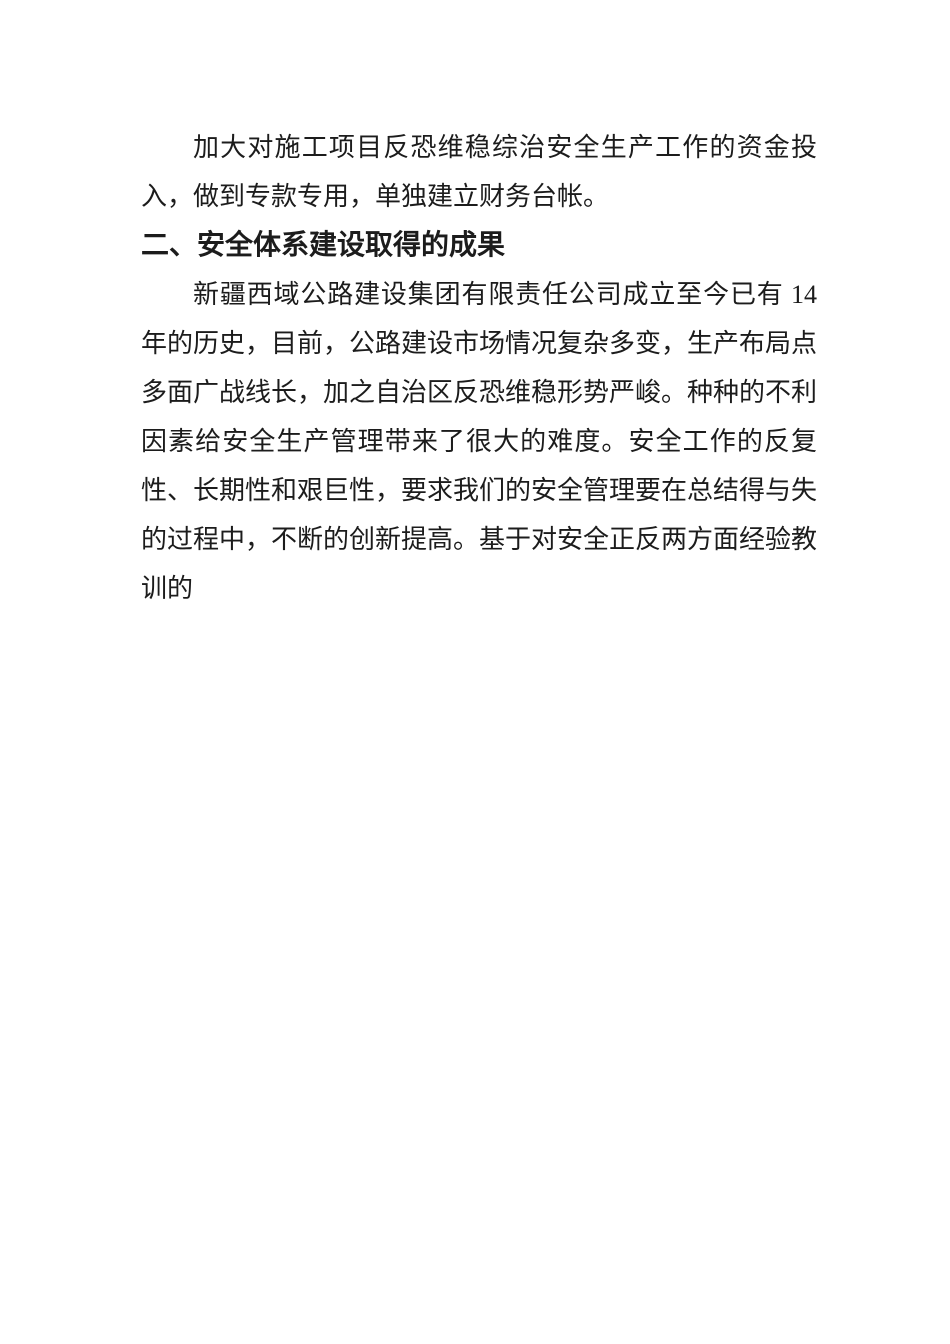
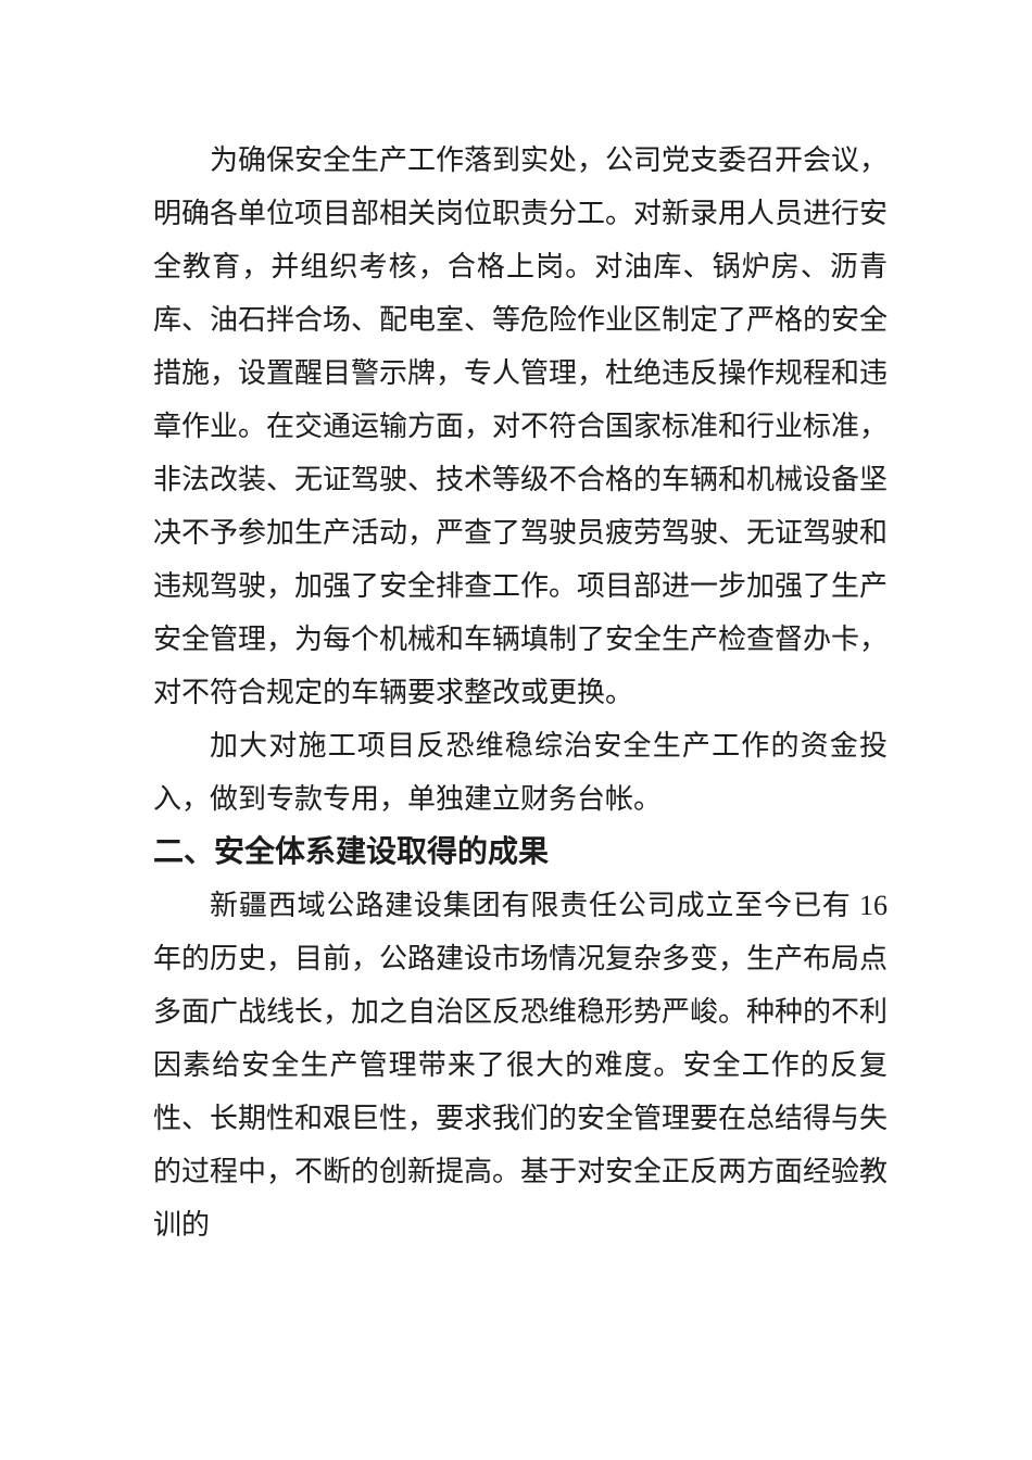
+ 为确保安全生产工作落到实处，公司党支委召开会议，明确各单位项目部相关岗位职责分工。对新录用人员进行安全教育，并组织考核，合格上岗。对油库、锅炉房、沥青库、油石拌合场、配电室、等危险作业区制定了严格的安全措施，设置醒目警示牌，专人管理，杜绝违反操作规程和违章作业。在交通运输方面，对不符合国家标准和行业标准，非法改装、无证驾驶、技术等级不合格的车辆和机械设备坚决不予参加生产活动，严查了驾驶员疲劳驾驶、无证驾驶和违规驾驶，加强了安全排查工作。项目部进一步加强了生产安全管理，为每个机械和车辆填制了安全生产检查督办卡，对不符合规定的车辆要求整改或更换。
  加大对施工项目反恐维稳综治安全生产工作的资金投入，做到专款专用，单独建立财务台帐。
  二、安全体系建设取得的成果
- 新疆西域公路建设集团有限责任公司成立至今已有 14 年的历史，目前，公路建设市场情况复杂多变，生产布局点多面广战线长，加之自治区反恐维稳形势严峻。种种的不利因素给安全生产管理带来了很大的难度。安全工作的反复性、长期性和艰巨性，要求我们的安全管理要在总结得与失的过程中，不断的创新提高。基于对安全正反两方面经验教训的
+ 新疆西域公路建设集团有限责任公司成立至今已有 16 年的历史，目前，公路建设市场情况复杂多变，生产布局点多面广战线长，加之自治区反恐维稳形势严峻。种种的不利因素给安全生产管理带来了很大的难度。安全工作的反复性、长期性和艰巨性，要求我们的安全管理要在总结得与失的过程中，不断的创新提高。基于对安全正反两方面经验教训的
